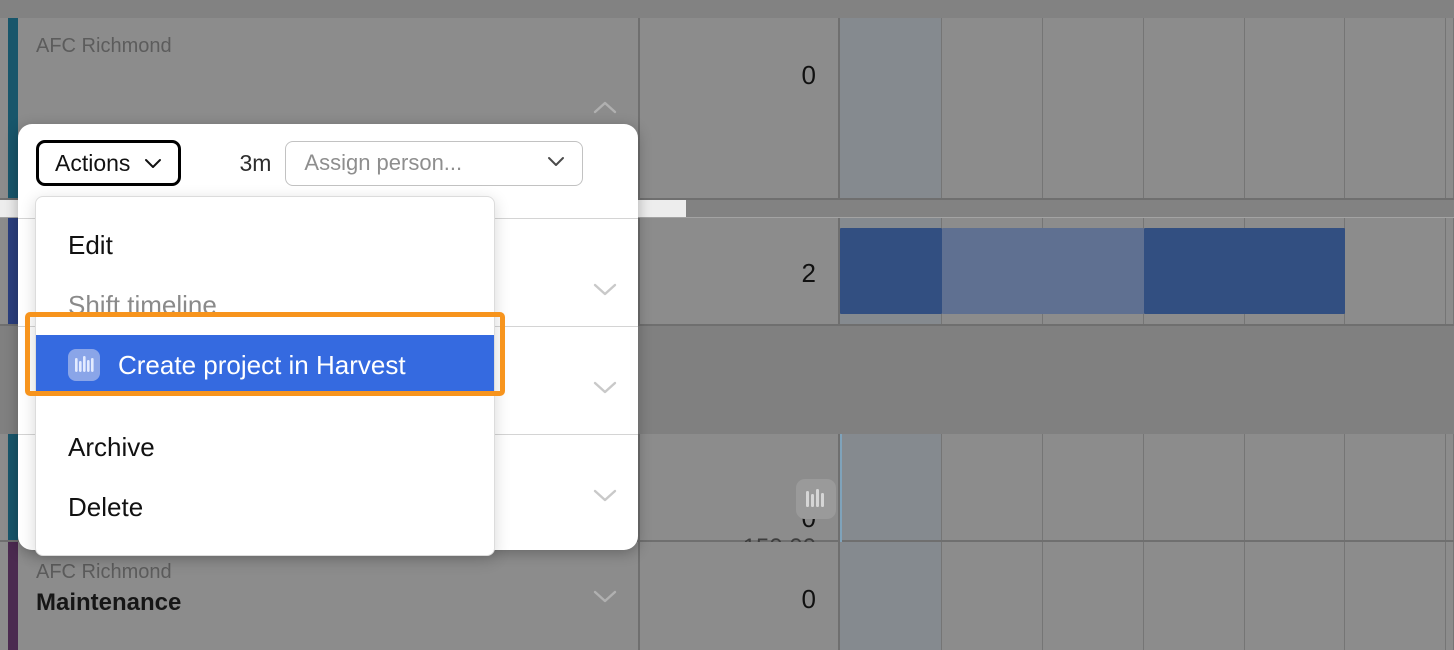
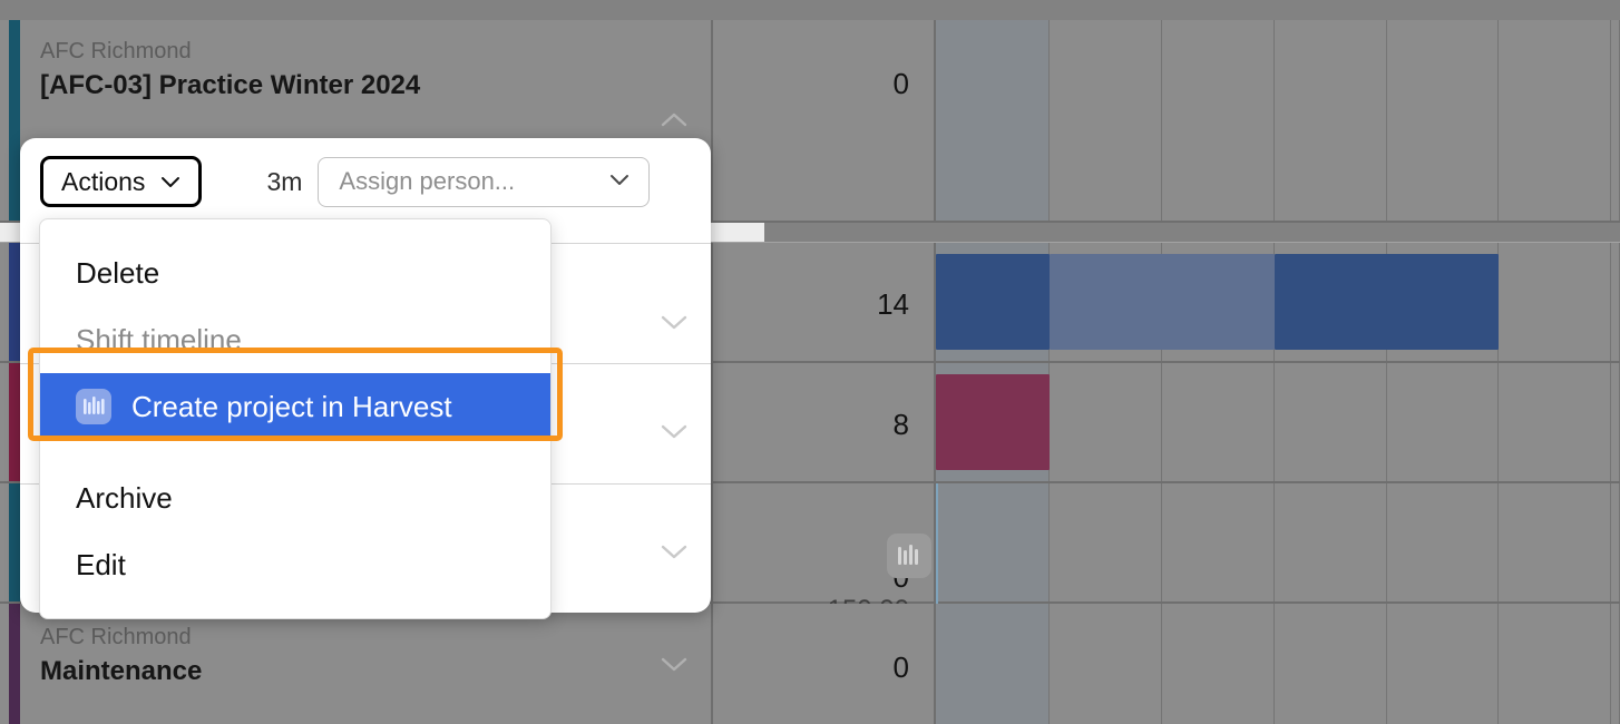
  AFC Richmond
+ [AFC-03] Practice Winter 2024
  0
- 2
+ 14
+ 8
  AFC Richmond
  Maintenance
  0
  Actions
  3m
  Assign person...
- Edit
+ Delete
  Shift timeline
  Create project in Harvest
  Archive
- Delete
+ Edit
